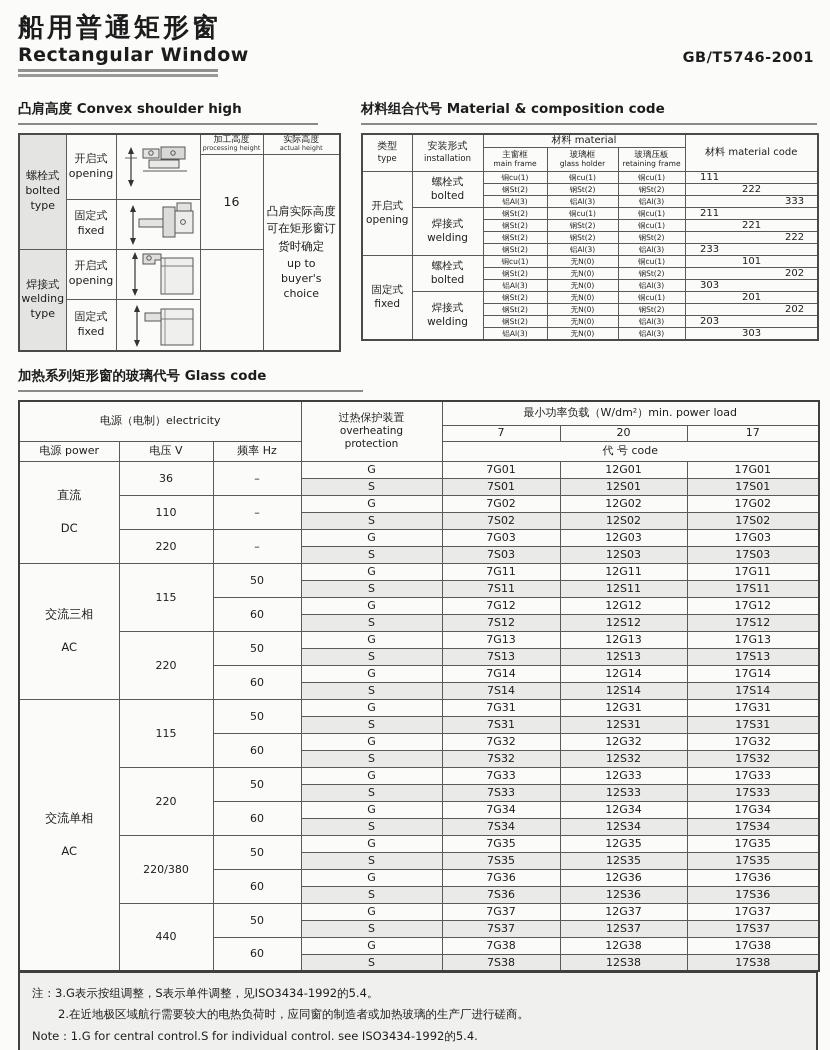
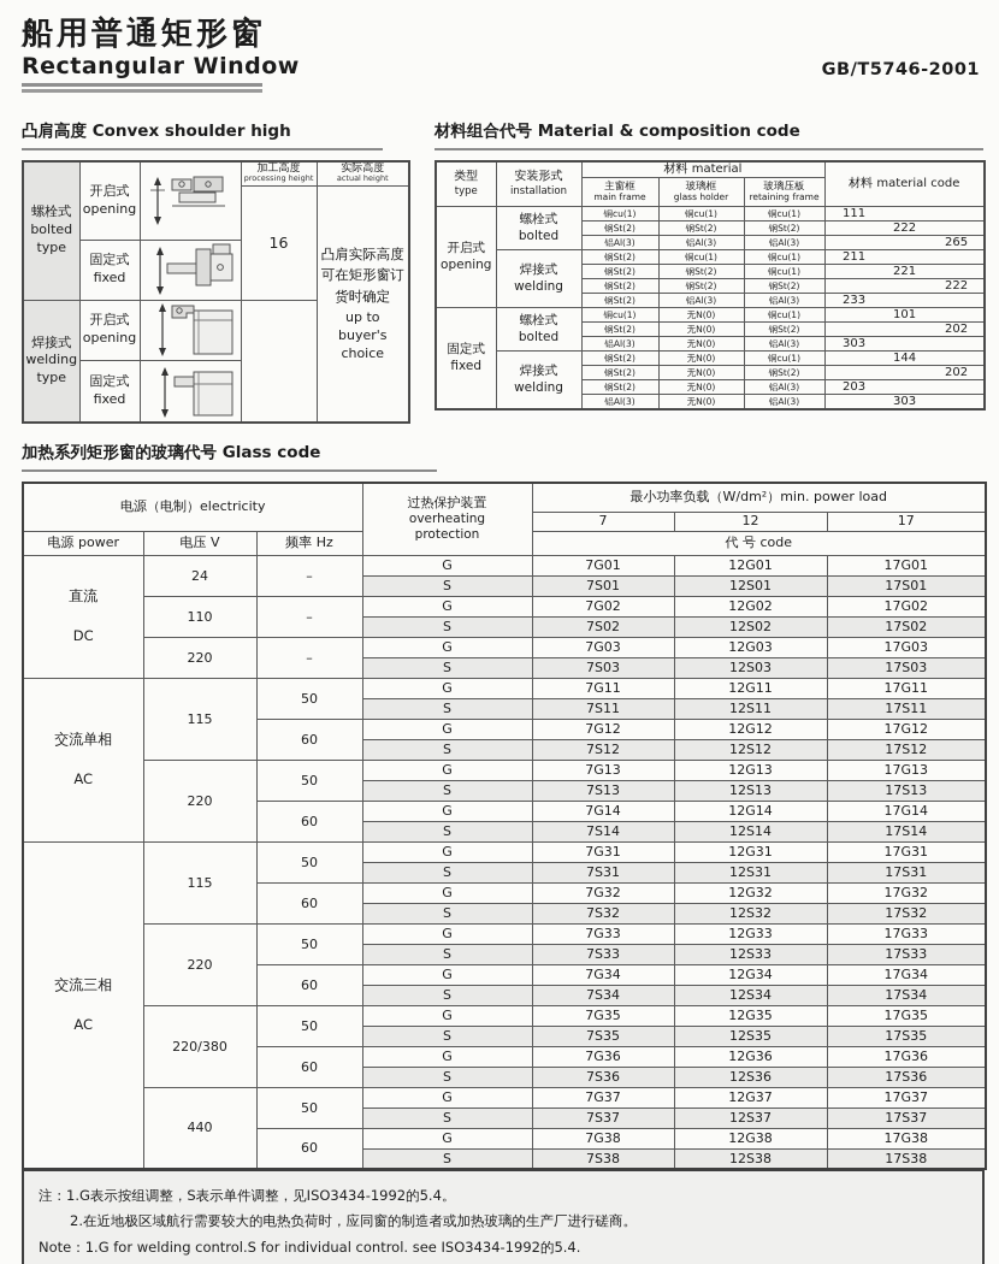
  船用普通矩形窗
  Rectangular Window
  GB/T5746-2001
  凸肩高度 Convex shoulder high
  螺栓式 bolted type	开启式 opening		加工高度 processing height	实际高度 actual height
  16	凸肩实际高度可在矩形窗订货时确定 up to buyer's choice
  固定式 fixed
  焊接式 welding type	开启式 opening
  固定式 fixed
  材料组合代号 Material & composition code
  类型 type	安装形式 installation	材料 material	材料 material code
  主窗框 main frame	玻璃框 glass holder	玻璃压板 retaining frame
  开启式opening	螺栓式bolted	铜cu(1)	铜cu(1)	铜cu(1)	111
  钢St(2)	钢St(2)	钢St(2)	222
- 铝Al(3)	铝Al(3)	铝Al(3)	333
+ 铝Al(3)	铝Al(3)	铝Al(3)	265
  焊接式welding	钢St(2)	铜cu(1)	铜cu(1)	211
  钢St(2)	钢St(2)	铜cu(1)	221
  钢St(2)	钢St(2)	钢St(2)	222
  钢St(2)	铝Al(3)	铝Al(3)	233
  固定式fixed	螺栓式bolted	铜cu(1)	无N(0)	铜cu(1)	101
  钢St(2)	无N(0)	钢St(2)	202
  铝Al(3)	无N(0)	铝Al(3)	303
- 焊接式welding	钢St(2)	无N(0)	铜cu(1)	201
+ 焊接式welding	钢St(2)	无N(0)	铜cu(1)	144
  钢St(2)	无N(0)	钢St(2)	202
  钢St(2)	无N(0)	铝Al(3)	203
  铝Al(3)	无N(0)	铝Al(3)	303
  加热系列矩形窗的玻璃代号 Glass code
  电源（电制）electricity	过热保护装置 overheating protection	最小功率负载（W/dm²）min. power load
- 7	20	17
+ 7	12	17
  电源 power	电压 V	频率 Hz	代 号 code
- 直流DC	36	–	G	7G01	12G01	17G01
+ 直流DC	24	–	G	7G01	12G01	17G01
  S	7S01	12S01	17S01
  110	–	G	7G02	12G02	17G02
  S	7S02	12S02	17S02
  220	–	G	7G03	12G03	17G03
  S	7S03	12S03	17S03
- 交流三相AC	115	50	G	7G11	12G11	17G11
+ 交流单相AC	115	50	G	7G11	12G11	17G11
  S	7S11	12S11	17S11
  60	G	7G12	12G12	17G12
  S	7S12	12S12	17S12
  220	50	G	7G13	12G13	17G13
  S	7S13	12S13	17S13
  60	G	7G14	12G14	17G14
  S	7S14	12S14	17S14
- 交流单相AC	115	50	G	7G31	12G31	17G31
+ 交流三相AC	115	50	G	7G31	12G31	17G31
  S	7S31	12S31	17S31
  60	G	7G32	12G32	17G32
  S	7S32	12S32	17S32
  220	50	G	7G33	12G33	17G33
  S	7S33	12S33	17S33
  60	G	7G34	12G34	17G34
  S	7S34	12S34	17S34
  220/380	50	G	7G35	12G35	17G35
  S	7S35	12S35	17S35
  60	G	7G36	12G36	17G36
  S	7S36	12S36	17S36
  440	50	G	7G37	12G37	17G37
  S	7S37	12S37	17S37
  60	G	7G38	12G38	17G38
  S	7S38	12S38	17S38
- 注：3.G表示按组调整，S表示单件调整，见ISO3434-1992的5.4。
+ 注：1.G表示按组调整，S表示单件调整，见ISO3434-1992的5.4。
  2.在近地极区域航行需要较大的电热负荷时，应同窗的制造者或加热玻璃的生产厂进行磋商。
- Note：1.G for central control.S for individual control. see ISO3434-1992的5.4.
+ Note：1.G for welding control.S for individual control. see ISO3434-1992的5.4.
